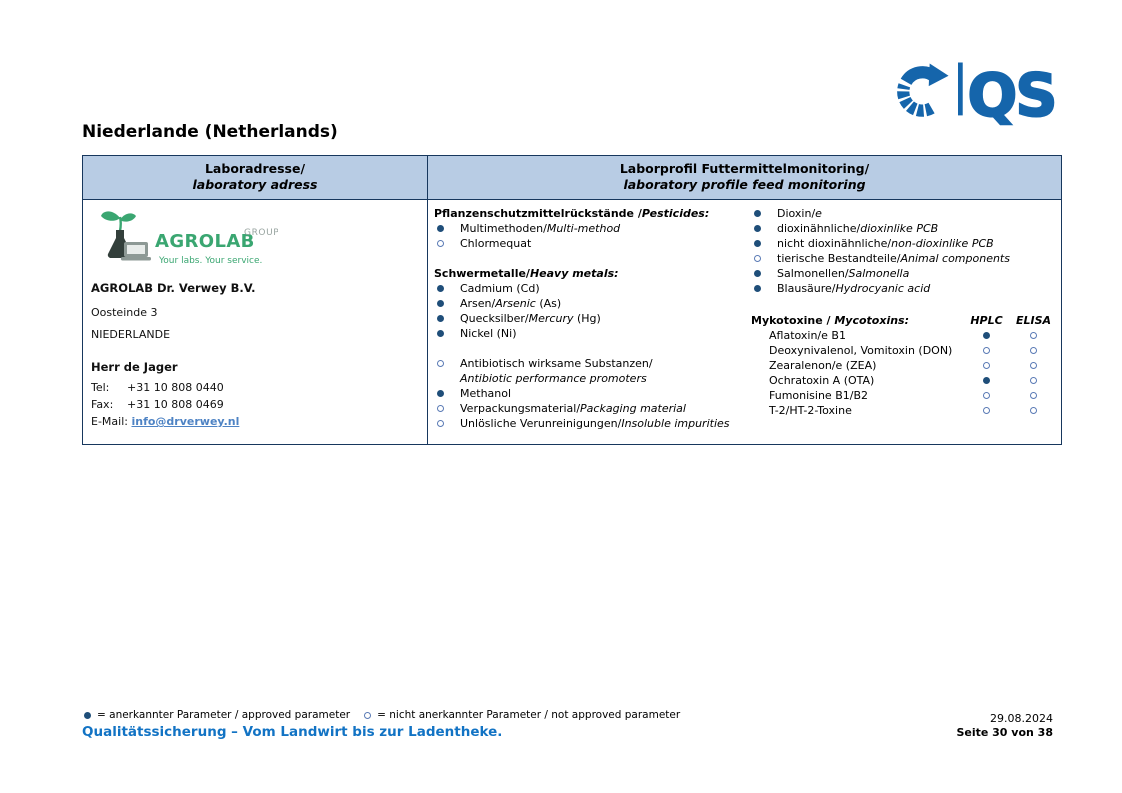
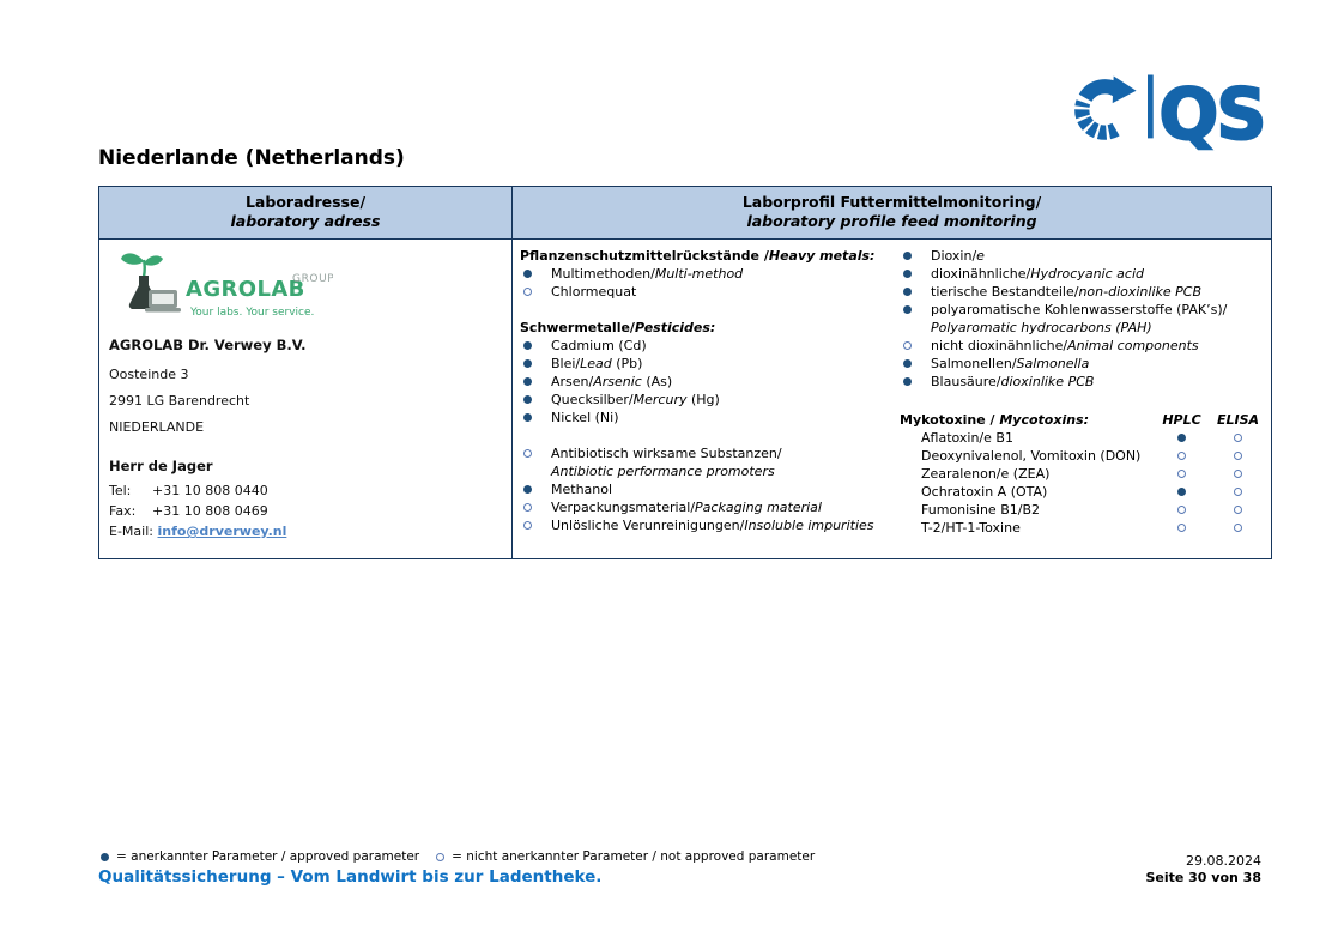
  QS
  Niederlande (Netherlands)
  Laboradresse/
  laboratory adress
  Laborprofil Futtermittelmonitoring/
  laboratory profile feed monitoring
  AGROLAB
  GROUP
  Your labs. Your service.
  AGROLAB Dr. Verwey B.V.
  Oosteinde 3
+ 2991 LG Barendrecht
  NIEDERLANDE
  Herr de Jager
  Tel: +31 10 808 0440
  Fax: +31 10 808 0469
  E-Mail: info@drverwey.nl
- Pflanzenschutzmittelrückstände /Pesticides:
+ Pflanzenschutzmittelrückstände /Heavy metals:
  Multimethoden/Multi-method
  Chlormequat
- Schwermetalle/Heavy metals:
+ Schwermetalle/Pesticides:
  Cadmium (Cd)
+ Blei/Lead (Pb)
  Arsen/Arsenic (As)
  Quecksilber/Mercury (Hg)
  Nickel (Ni)
  Antibiotisch wirksame Substanzen/
  Antibiotic performance promoters
  Methanol
  Verpackungsmaterial/Packaging material
  Unlösliche Verunreinigungen/Insoluble impurities
  Dioxin/e
- dioxinähnliche/dioxinlike PCB
+ dioxinähnliche/Hydrocyanic acid
- nicht dioxinähnliche/non-dioxinlike PCB
+ tierische Bestandteile/non-dioxinlike PCB
+ polyaromatische Kohlenwasserstoffe (PAK’s)/
+ Polyaromatic hydrocarbons (PAH)
- tierische Bestandteile/Animal components
+ nicht dioxinähnliche/Animal components
  Salmonellen/Salmonella
- Blausäure/Hydrocyanic acid
+ Blausäure/dioxinlike PCB
  Mykotoxine / Mycotoxins:
  HPLC
  ELISA
  Aflatoxin/e B1
  Deoxynivalenol, Vomitoxin (DON)
  Zearalenon/e (ZEA)
  Ochratoxin A (OTA)
  Fumonisine B1/B2
- T-2/HT-2-Toxine
+ T-2/HT-1-Toxine
  = anerkannter Parameter / approved parameter
  = nicht anerkannter Parameter / not approved parameter
  Qualitätssicherung – Vom Landwirt bis zur Ladentheke.
  29.08.2024
  Seite 30 von 38
